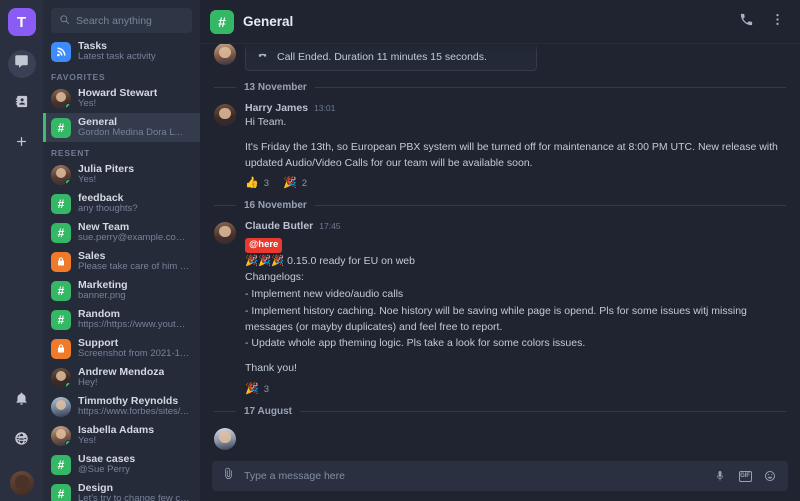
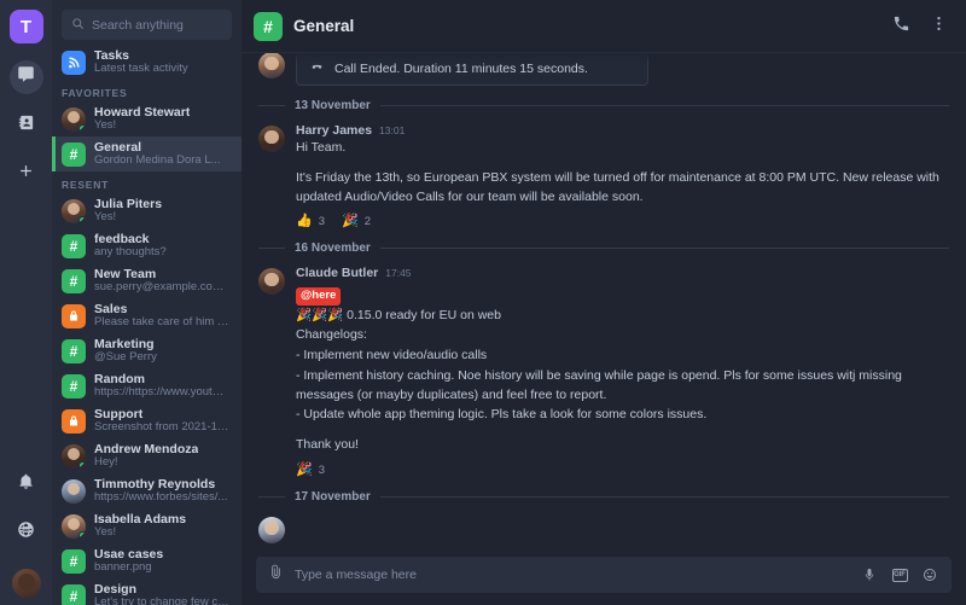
  T
  Search anything
  Tasks
  Latest task activity
  FAVORITES
  Howard Stewart
  Yes!
  #
  General
  Gordon Medina Dora L...
  RESENT
  Julia Piters
  Yes!
  #
  feedback
  any thoughts?
  #
  New Team
  sue.perry@example.com r
  Sales
  Please take care of him htt
  #
  Marketing
- banner.png
+ @Sue Perry
  #
  Random
  https://https://www.youtube
  Support
  Screenshot from 2021-12-
  Andrew Mendoza
  Hey!
  Timmothy Reynolds
  https://www.forbes/sites/...
  Isabella Adams
  Yes!
  #
  Usae cases
- @Sue Perry
+ banner.png
  #
  Design
  Let's try to change few col
  #
  General
  Call Ended. Duration 11 minutes 15 seconds.
  13 November
  Harry James
  13:01
  Hi Team.
  It's Friday the 13th, so European PBX system will be turned off for maintenance at 8:00 PM UTC. New release with updated Audio/Video Calls for our team will be available soon.
  👍
  3
  🎉
  2
  16 November
  Claude Butler
  17:45
  @here
  🎉🎉🎉 0.15.0 ready for EU on web
  Changelogs:
  - Implement new video/audio calls
  - Implement history caching. Noe history will be saving while page is opend. Pls for some issues witj missing messages (or mayby duplicates) and feel free to report.
  - Update whole app theming logic. Pls take a look for some colors issues.
  Thank you!
  🎉
  3
- 17 August
+ 17 November
  Type a message here
